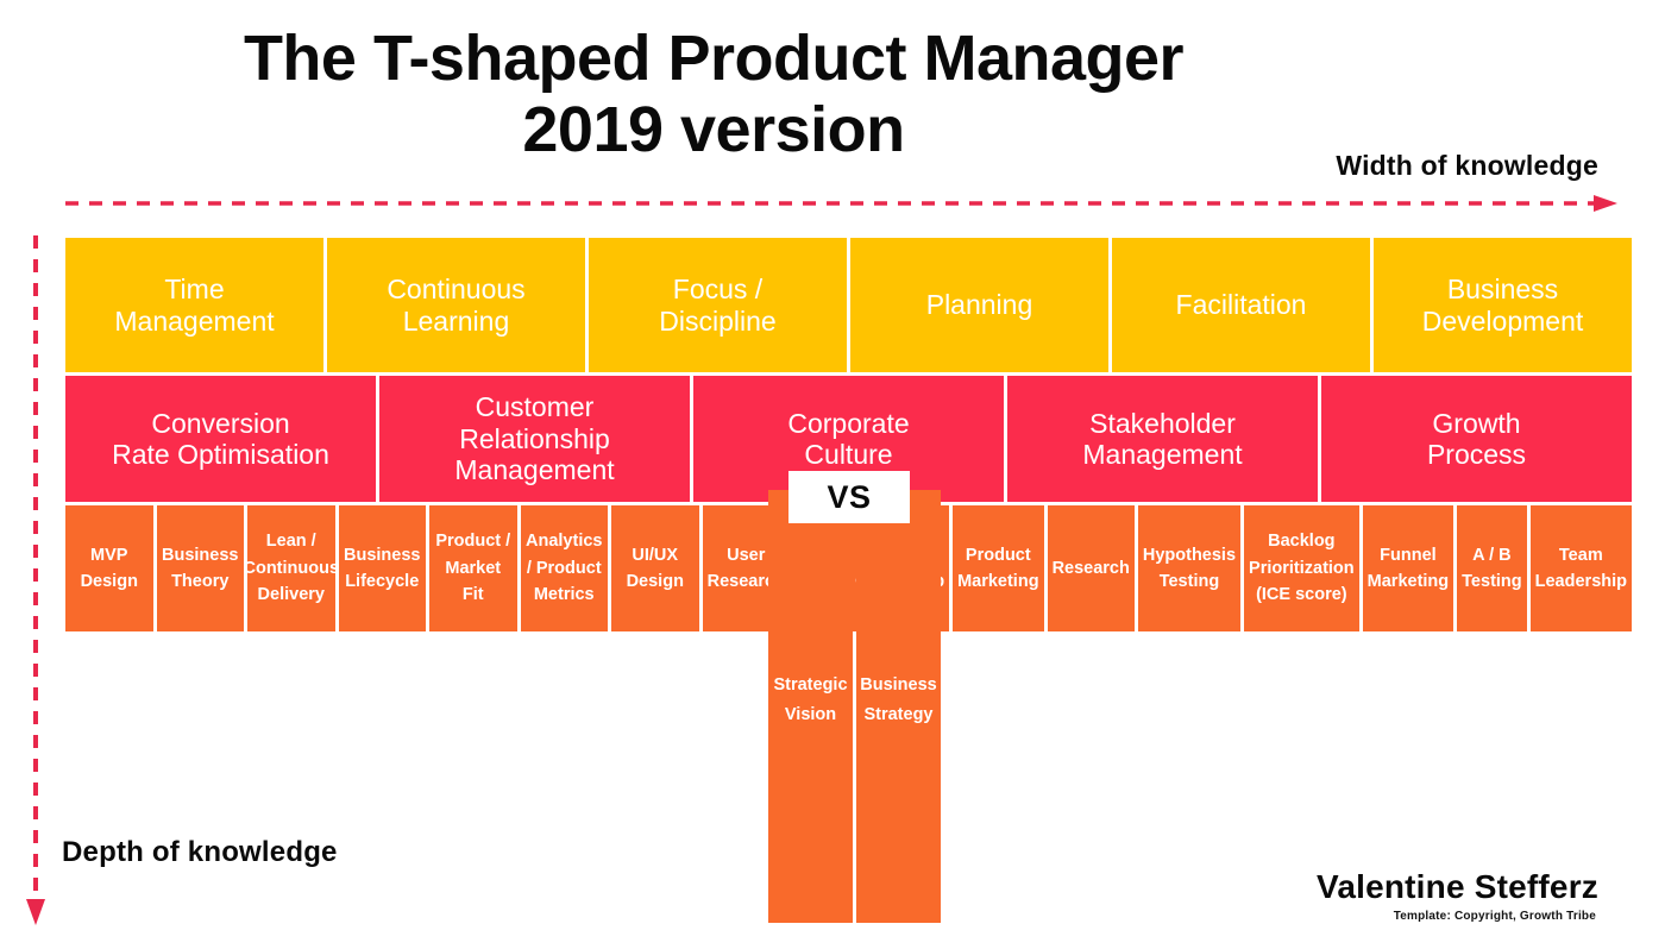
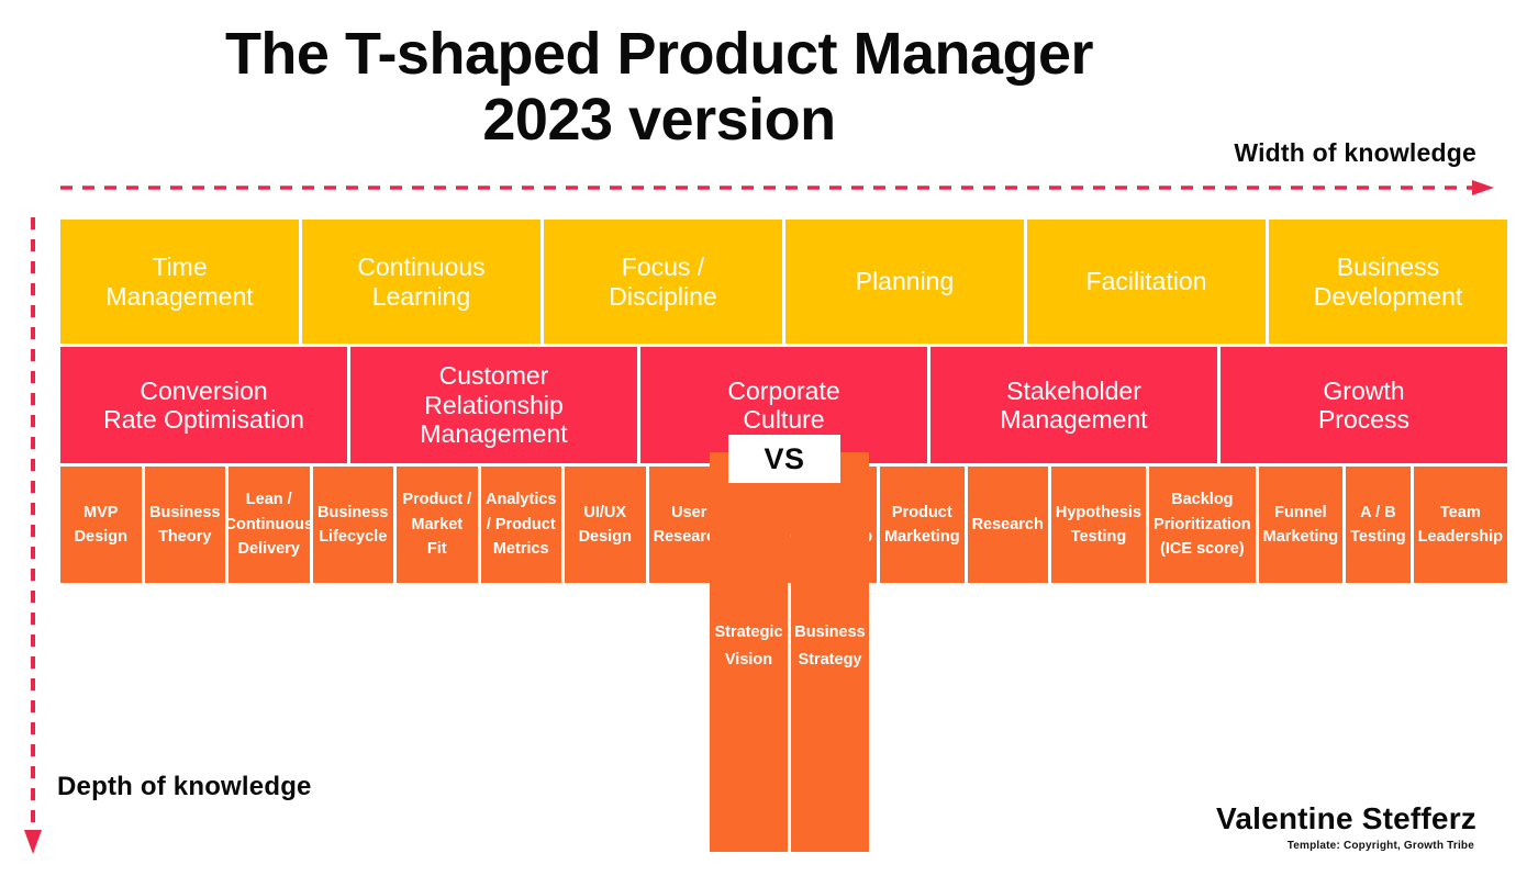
  The T-shaped Product Manager
- 2019 version
+ 2023 version
  Width of knowledge
  Depth of knowledge
  Time
  Management
  Continuous
  Learning
  Focus /
  Discipline
  Planning
  Facilitation
  Business
  Development
  Conversion
  Rate Optimisation
  Customer
  Relationship
  Management
  Corporate
  Culture
  Stakeholder
  Management
  Growth
  Process
  MVP
  Design
  Business
  Theory
  Lean /
  Continuous
  Delivery
  Business
  Lifecycle
  Product /
  Market Fit
  Analytics
  / Product
  Metrics
  UI/UX
  Design
  User
  Resear
  Product
  Marketing
  Research
  Hypothesis
  Testing
  Backlog
  Prioritization
  (ICE score)
  Funnel
  Marketing
  A / B
  Testing
  Team
  Leadership
  Strategic
  Vision
  Business
  Strategy
  VS
  Valentine Stefferz
  Template: Copyright, Growth Tribe
